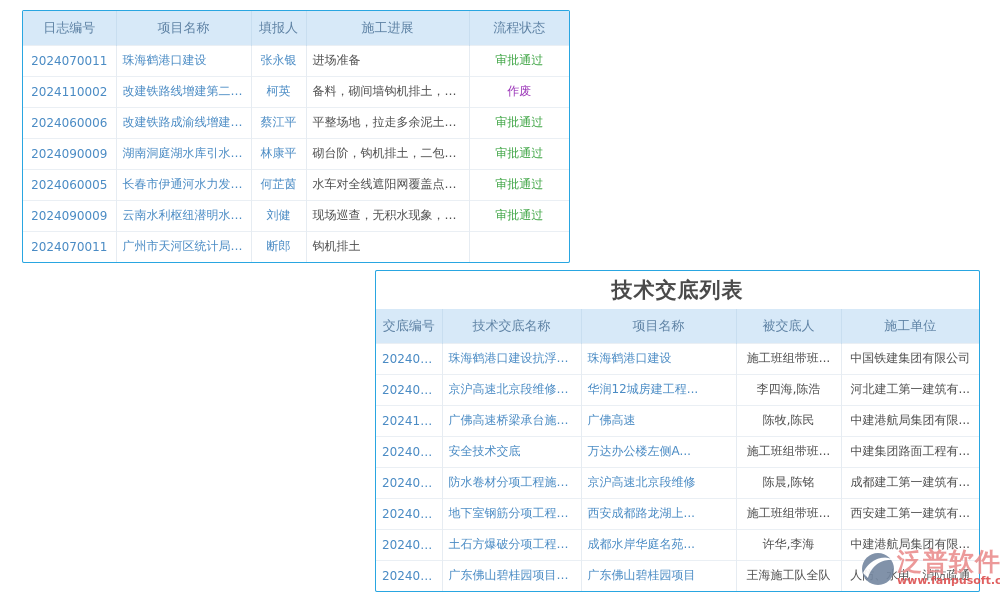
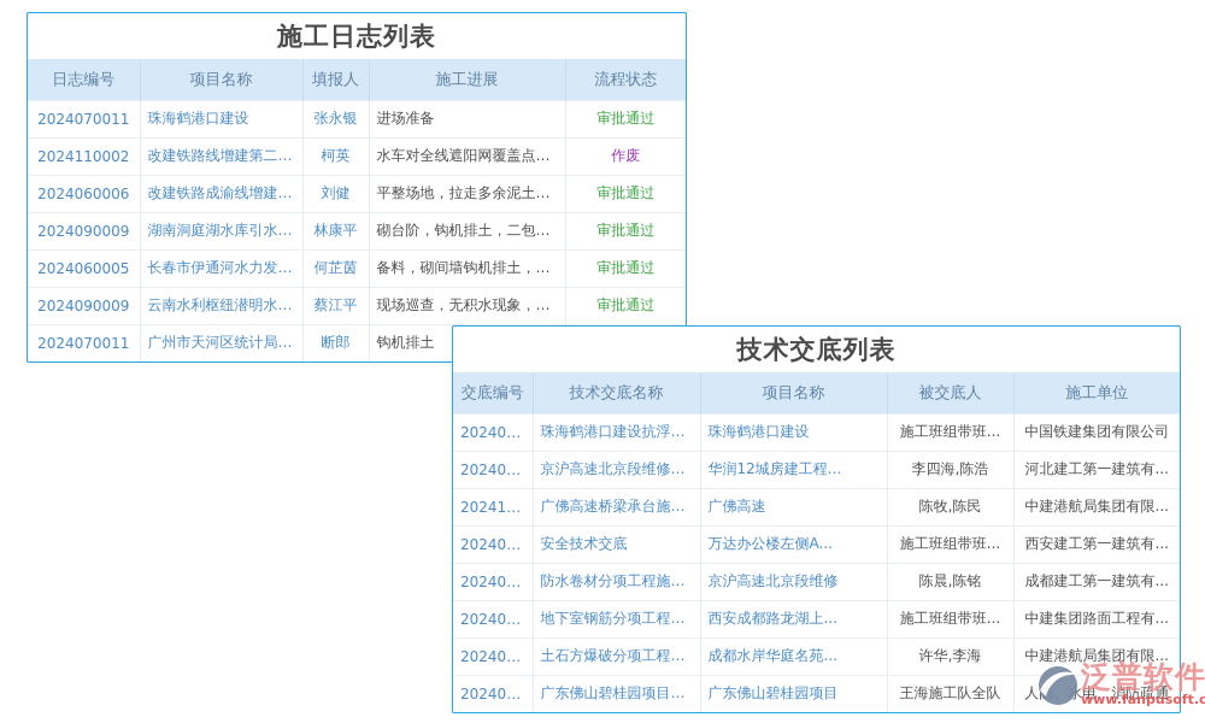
+ 施工日志列表
  日志编号	项目名称	填报人	施工进展	流程状态
  2024070011	珠海鹤港口建设	张永银	进场准备	审批通过
- 2024110002	改建铁路线增建第二线直	柯英	备料，砌间墙钩机排土，瓦...	作废
+ 2024110002	改建铁路线增建第二线直	柯英	水车对全线遮阳网覆盖点进...	作废
- 2024060006	改建铁路成渝线增建第二	蔡江平	平整场地，拉走多余泥土15..	审批通过
+ 2024060006	改建铁路成渝线增建第二	刘健	平整场地，拉走多余泥土15..	审批通过
  2024090009	湖南洞庭湖水库引水工程	林康平	砌台阶，钩机排土，二包砌...	审批通过
- 2024060005	长春市伊通河水力发电厂	何芷茵	水车对全线遮阳网覆盖点进...	审批通过
+ 2024060005	长春市伊通河水力发电厂	何芷茵	备料，砌间墙钩机排土，瓦...	审批通过
- 2024090009	云南水利枢纽潜明水库一	刘健	现场巡查，无积水现象，水...	审批通过
+ 2024090009	云南水利枢纽潜明水库一	蔡江平	现场巡查，无积水现象，水...	审批通过
  2024070011	广州市天河区统计局机房	断郎	钩机排土
  技术交底列表
  交底编号	技术交底名称	项目名称	被交底人	施工单位
  20240100	珠海鹤港口建设抗浮锚杆	珠海鹤港口建设	施工班组带班...	中国铁建集团有限公司
  20240100	京沪高速北京段维修桩帽	华润12城房建工程...	李四海,陈浩	河北建工第一建筑有...
  20241100	广佛高速桥梁承台施工技	广佛高速	陈牧,陈民	中建港航局集团有限...
- 20240100	安全技术交底	万达办公楼左侧A...	施工班组带班...	中建集团路面工程有...
+ 20240100	安全技术交底	万达办公楼左侧A...	施工班组带班...	西安建工第一建筑有...
  20240400	防水卷材分项工程施工技	京沪高速北京段维修	陈晨,陈铭	成都建工第一建筑有...
- 20240100	地下室钢筋分项工程施工	西安成都路龙湖上...	施工班组带班...	西安建工第一建筑有...
+ 20240100	地下室钢筋分项工程施工	西安成都路龙湖上...	施工班组带班...	中建集团路面工程有...
  20240100	土石方爆破分项工程施工	成都水岸华庭名苑...	许华,李海	中建港航局集团有限...
  20240100	广东佛山碧桂园项目人防	广东佛山碧桂园项目	王海施工队全队	人电、消防疏通
  泛普软件
  www.fanpusoft.c
